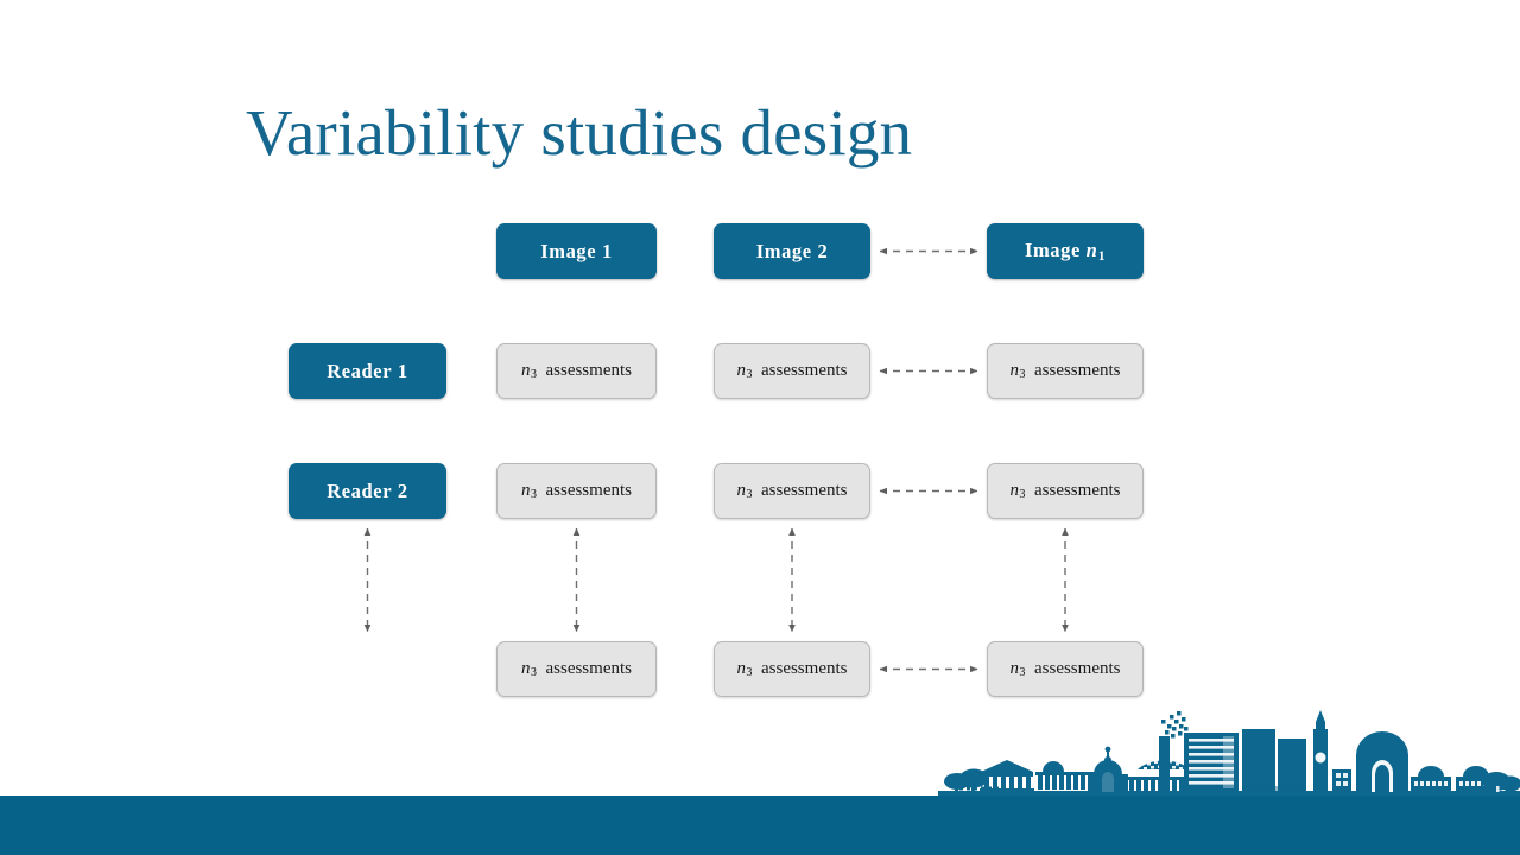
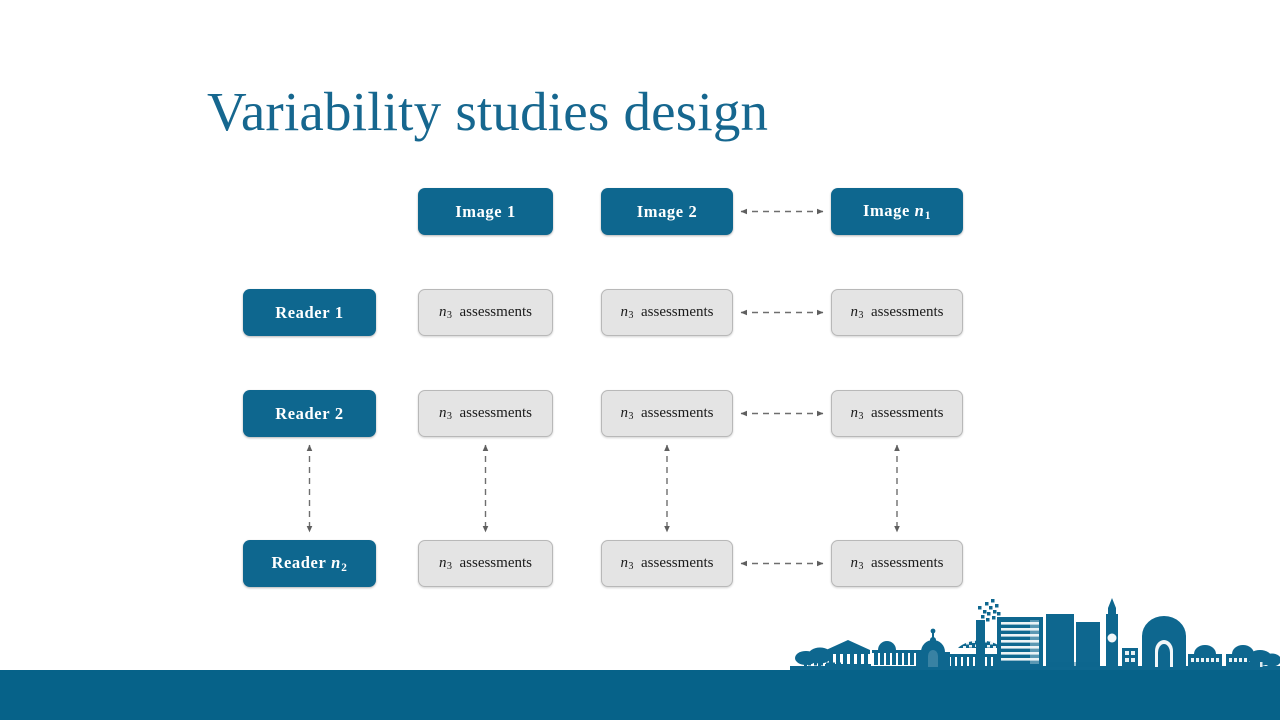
  Variability studies design
  Image 1
  Image 2
  Image n1
  Reader 1
  Reader 2
+ Reader n2
  n3 assessments
  n3 assessments
  n3 assessments
  n3 assessments
  n3 assessments
  n3 assessments
  n3 assessments
  n3 assessments
  n3 assessments
